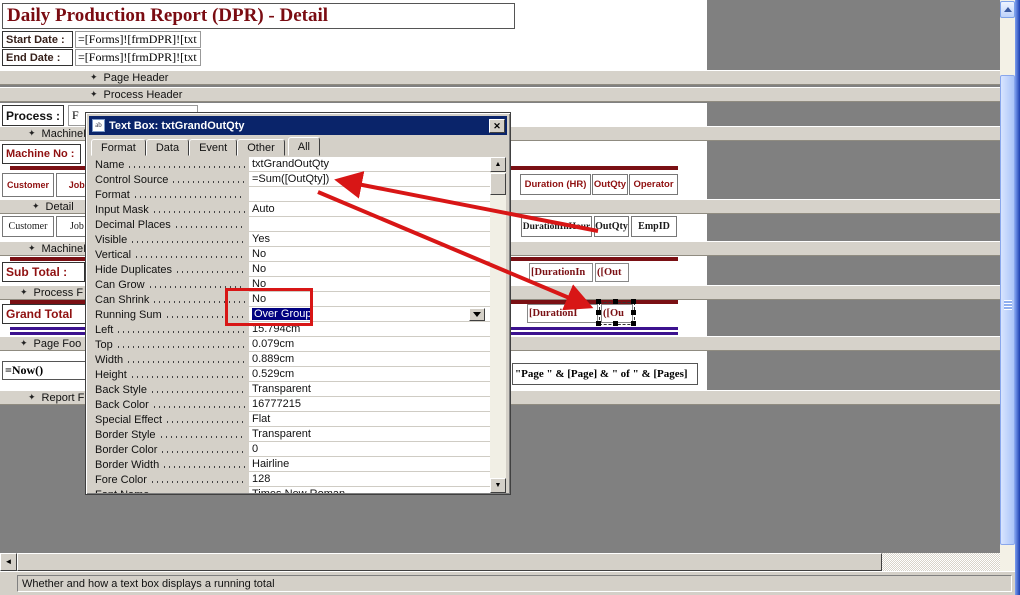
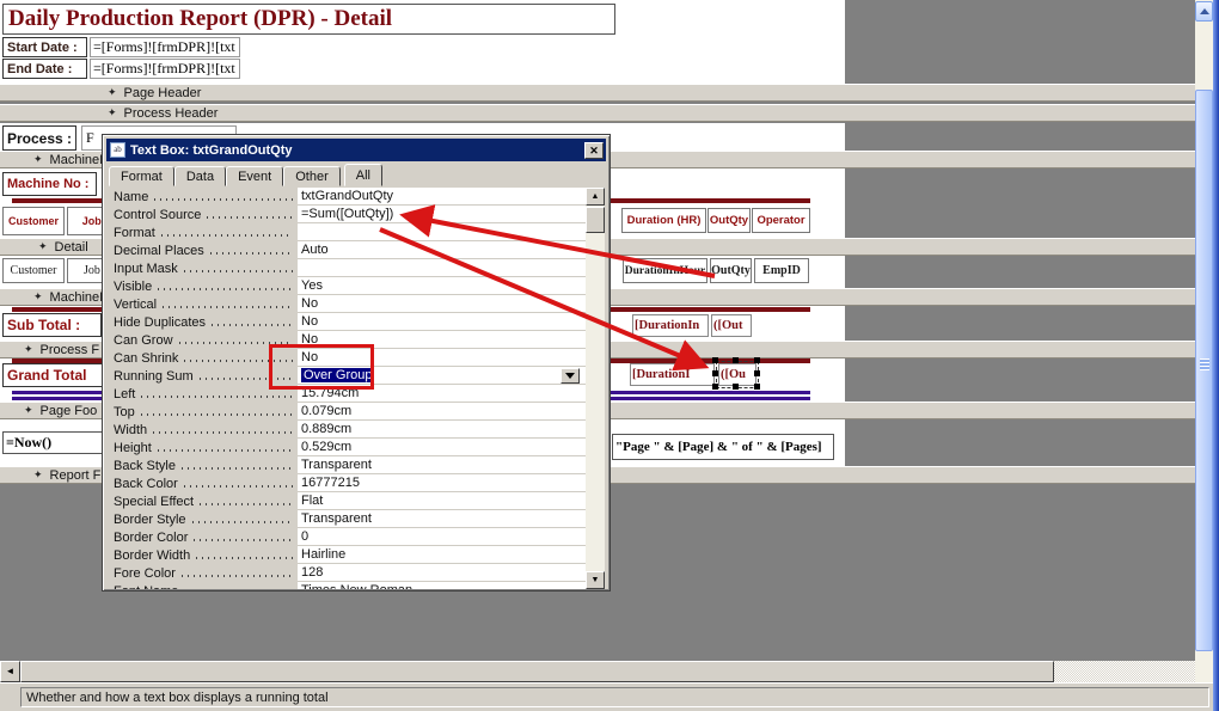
  ✦
  Page Header
  ✦
  Process Header
  ✦
  Machine
  ✦
  Detail
  ✦
  Machine
  ✦
  Process F
  ✦
  Page Foo
  ✦
  Report F
  Daily Production Report (DPR) - Detail
  Start Date :
  =[Forms]![frmDPR]![txt
  End Date :
  =[Forms]![frmDPR]![txt
  Process :
  F
  Machine No :
  Customer
  Duration (HR)
  OutQty
  Operator
  Customer
  DurationIr
  OutQty
  EmpID
  Sub Total :
  [DurationIn
  ([Out
  Grand Total
  [DurationI
  ([Ou
  =Now()
  "Page " & [Page] & " of " & [Pages]
  ab
  Text Box: txtGrandOutQty
  ✕
  Format
  Data
  Event
  Other
  All
  Name
  txtGrandOutQty
  Control Source
  =Sum([OutQty])
  Format
- Input Mask
+ Decimal Places
  Auto
- Decimal Places
+ Input Mask
  Visible
  Yes
  Vertical
  No
  Hide Duplicates
  No
  Can Grow
  No
  Can Shrink
  No
  Running Sum
  Over Group
  Left
  15.794cm
  Top
  0.079cm
  Width
  0.889cm
  Height
  0.529cm
  Back Style
  Transparent
  Back Color
  16777215
  Special Effect
  Flat
  Border Style
  Transparent
  Border Color
  0
  Border Width
  Hairline
  Fore Color
  128
  ◄
  Whether and how a text box displays a running total
